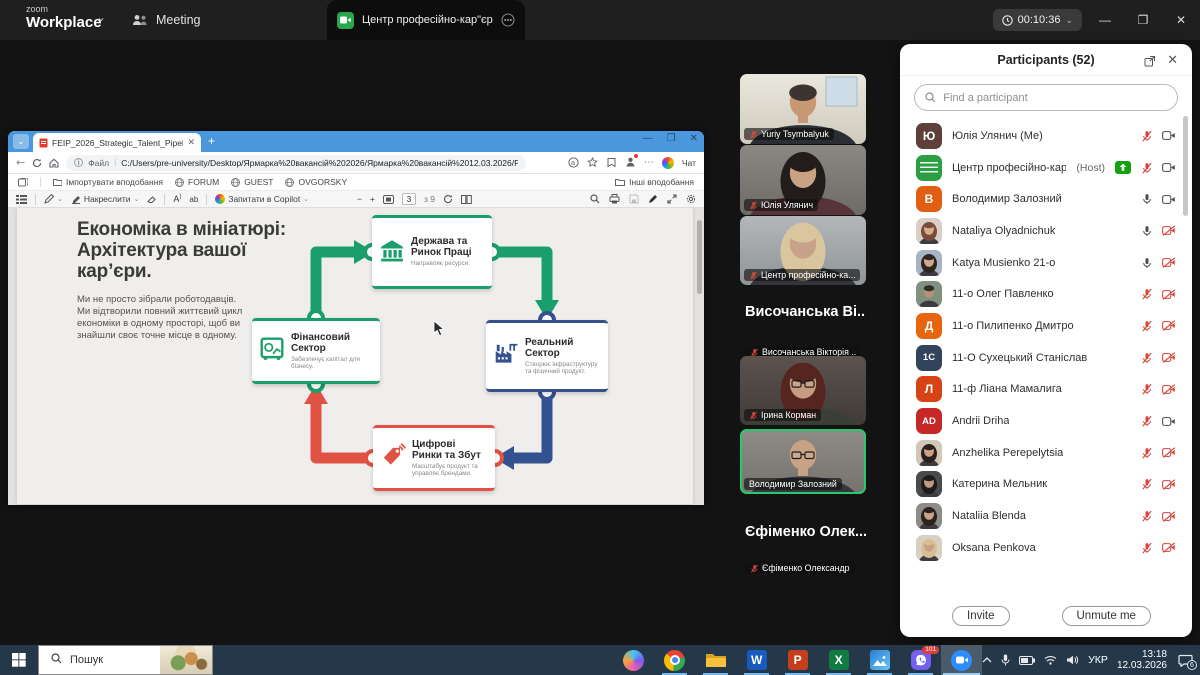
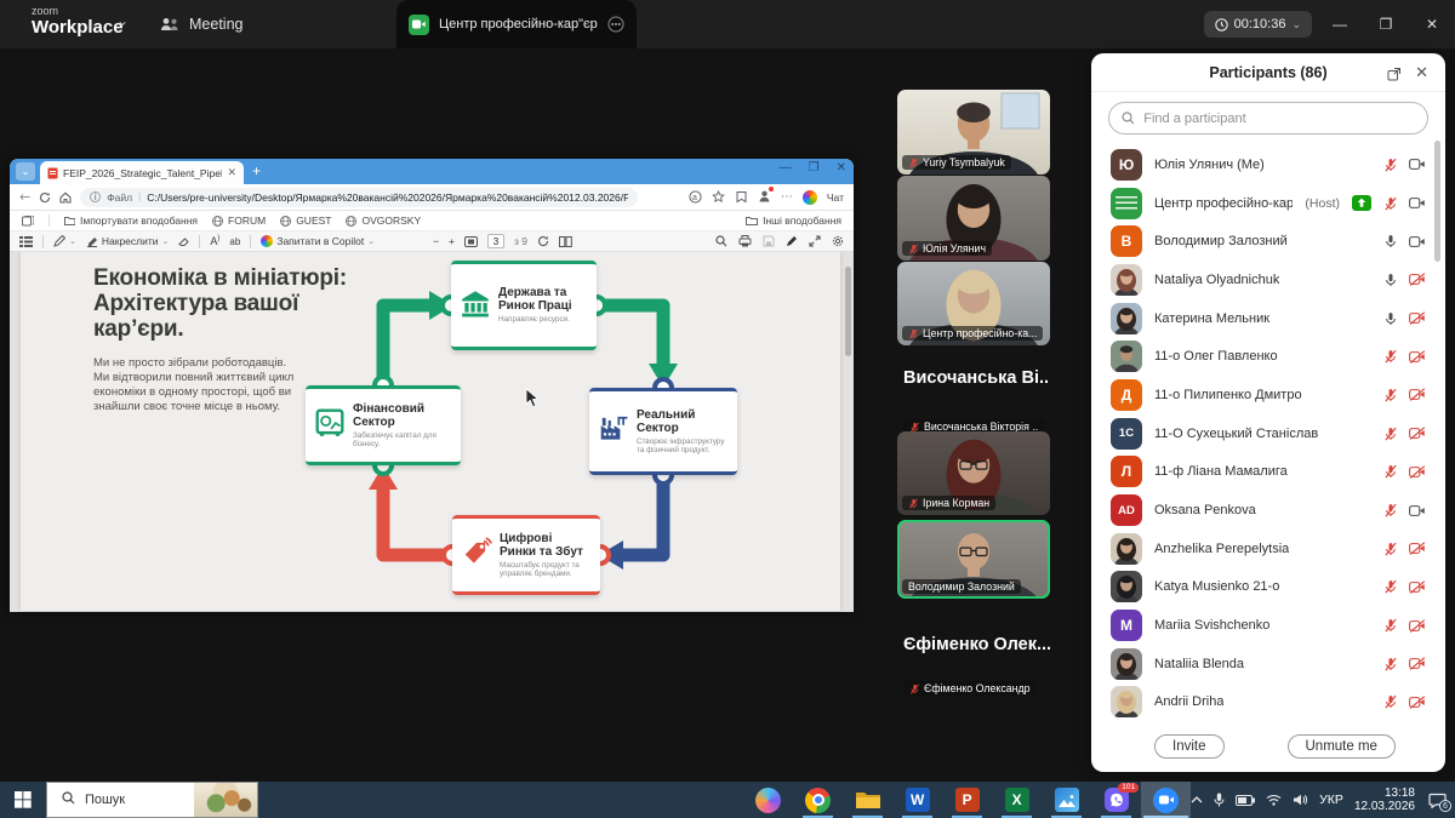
  zoom
  Workplace
  ⌄
  Meeting
  Центр професійно-кар"єр
  00:10:36
  ⌄
  —
  ❐
  ✕
  ⌄
  FEIP_2026_Strategic_Talent_Pipel
  ✕
  +
  —
  ❐
  ✕
  ←
  i
  Файл
  |
  C:/Users/pre-university/Desktop/Ярмарка%20вакансій%202026/Ярмарка%20вакансій%2012.03.2026/F
  ⋯
  Чат
  Імпортувати вподобання
  FORUM
  GUEST
  OVGORSKY
  Інші вподобання
  Накреслити
  ab
  Запитати в Copilot
  −
  +
  3
  з 9
  Економіка в мініатюрі:
  Архітектура вашої
  кар’єри.
  Ми не просто зібрали роботодавців.
  Ми відтворили повний життєвий цикл
  економіки в одному просторі, щоб ви
- знайшли своє точне місце в одному.
+ знайшли своє точне місце в ньому.
  Держава та Ринок Праці
  Фінансовий Сектор
  Реальний Сектор
  Цифрові Ринки та Збут
  Yuriy Tsymbalyuk
  Юлія Улянич
  Центр професійно-ка...
  Височанська Ві..
  Височанська Вікторія ..
  Ірина Корман
  Володимир Залозний
  Єфіменко Олек...
  Єфіменко Олександр
- Participants (52)
+ Participants (86)
  ✕
  Find a participant
  Ю
  Юлія Улянич (Me)
  (Host)
  В
  Володимир Залозний
  Nataliya Olyadnichuk
- Katya Musienko 21-о
+ Катерина Мельник
  11-о Олег Павленко
  Д
  11-о Пилипенко Дмитро
  1С
  11-О Сухецький Станіслав
  Л
  11-ф Ліана Мамалига
  AD
- Andrii Driha
+ Oksana Penkova
  Anzhelika Perepelytsia
- Катерина Мельник
+ Katya Musienko 21-о
+ M
+ Mariia Svishchenko
  Nataliia Blenda
- Oksana Penkova
+ Andrii Driha
  Invite
  Unmute me
  Пошук
  W
  P
  X
  УКР
  13:18
  12.03.2026
